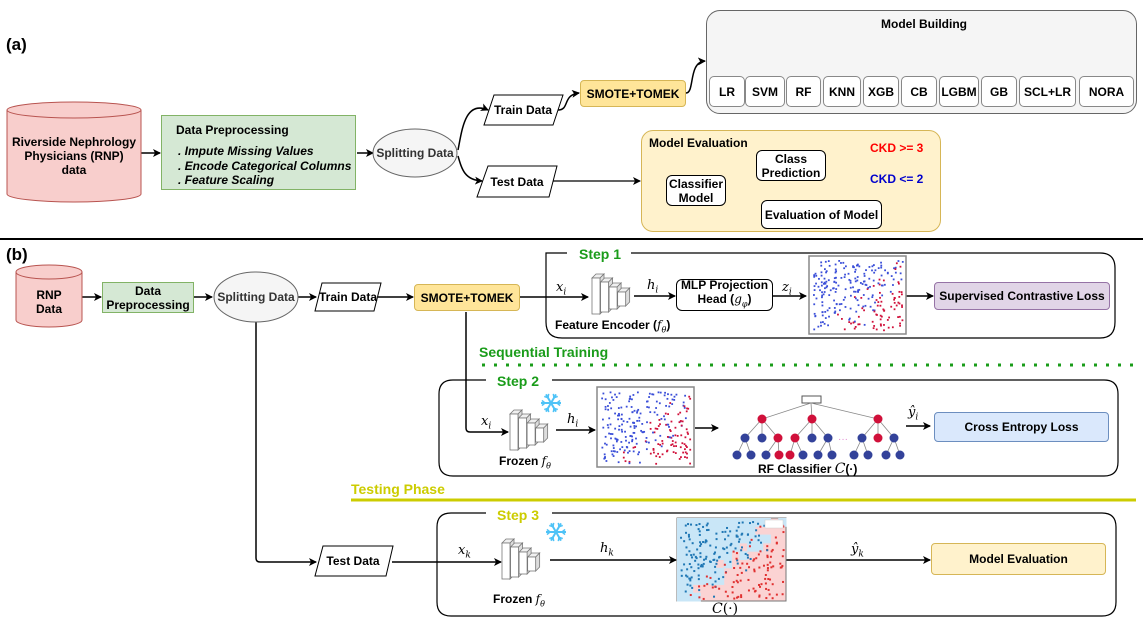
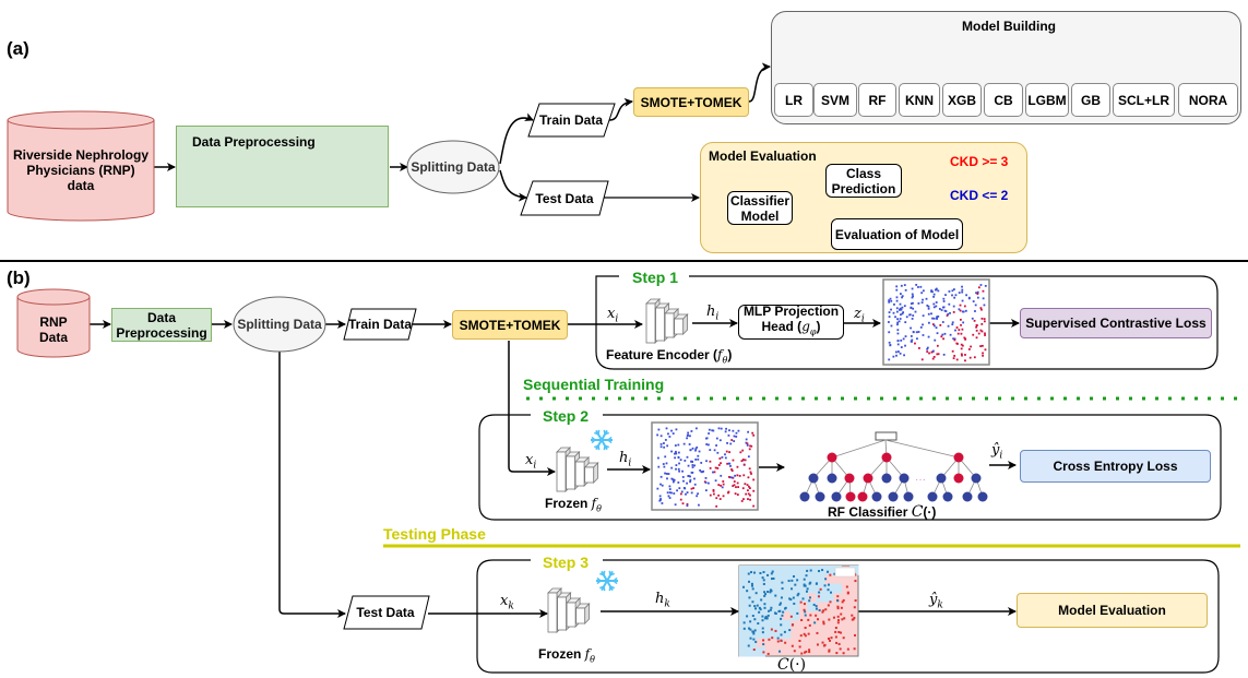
  ···
  (a)
  Riverside Nephrology
  Physicians (RNP)
  data
  Data Preprocessing
- . Impute Missing Values
- . Encode Categorical Columns
- . Feature Scaling
  Splitting Data
  Train Data
  Test Data
  SMOTE+TOMEK
  Model Building
  LR
  SVM
  RF
  KNN
  XGB
  CB
  LGBM
  GB
  SCL+LR
  NORA
  Model Evaluation
  Classifier
  Model
  Class
  Prediction
  Evaluation of Model
  CKD >= 3
  CKD <= 2
  (b)
  RNP
  Data
  Data
  Preprocessing
  Splitting Data
  Train Data
  SMOTE+TOMEK
  Test Data
  Sequential Training
  Testing Phase
  Step 1
  xi
  hi
  MLP Projection
  Head (gφ)
  zi
  Feature Encoder (fθ)
  Supervised Contrastive Loss
  Step 2
  xi
  hi
  Frozen fθ
  RF Classifier C(·)
  ŷi
  Cross Entropy Loss
  Step 3
  xk
  hk
  Frozen fθ
  C(·)
  ŷk
  Model Evaluation
